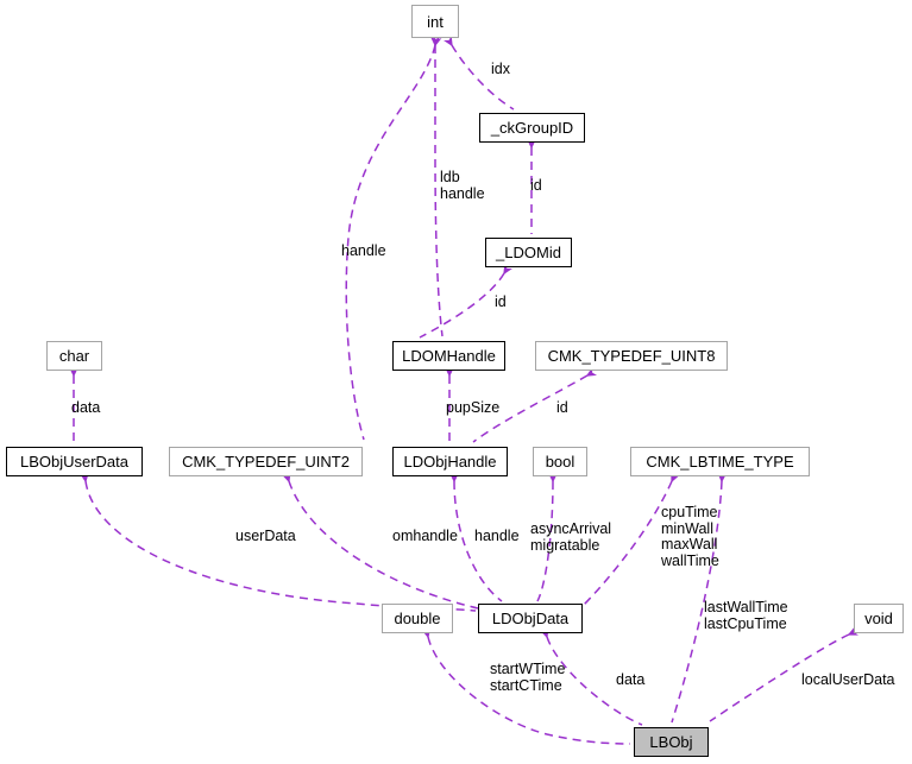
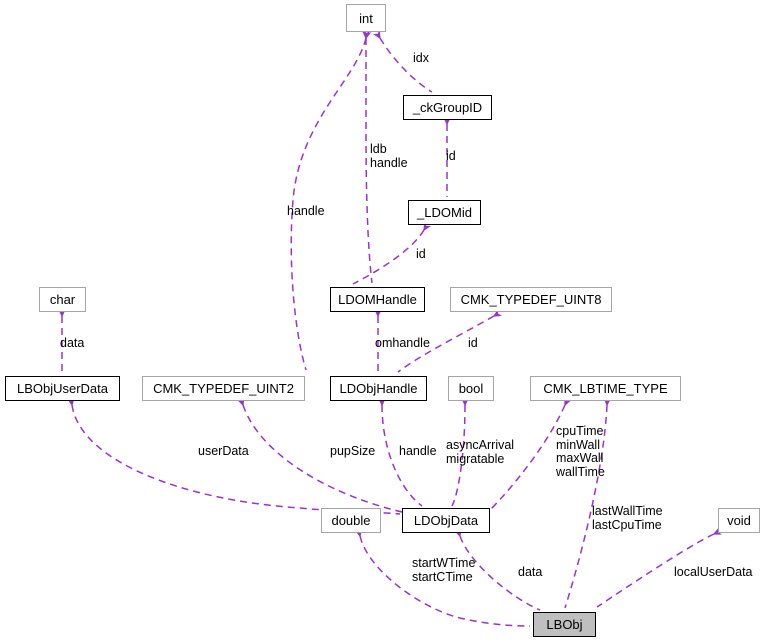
  int
  _ckGroupID
  _LDOMid
  char
  LDOMHandle
  CMK_TYPEDEF_UINT8
  LBObjUserData
  CMK_TYPEDEF_UINT2
  LDObjHandle
  bool
  CMK_LBTIME_TYPE
  double
  LDObjData
  void
  LBObj
  idx
  ldb
  handle
  id
  handle
  id
  data
- pupSize
+ omhandle
  id
  userData
- omhandle
+ pupSize
  handle
  asyncArrival
  migratable
  cpuTime
  minWall
  maxWall
  wallTime
  lastWallTime
  lastCpuTime
  startWTime
  startCTime
  data
  localUserData
